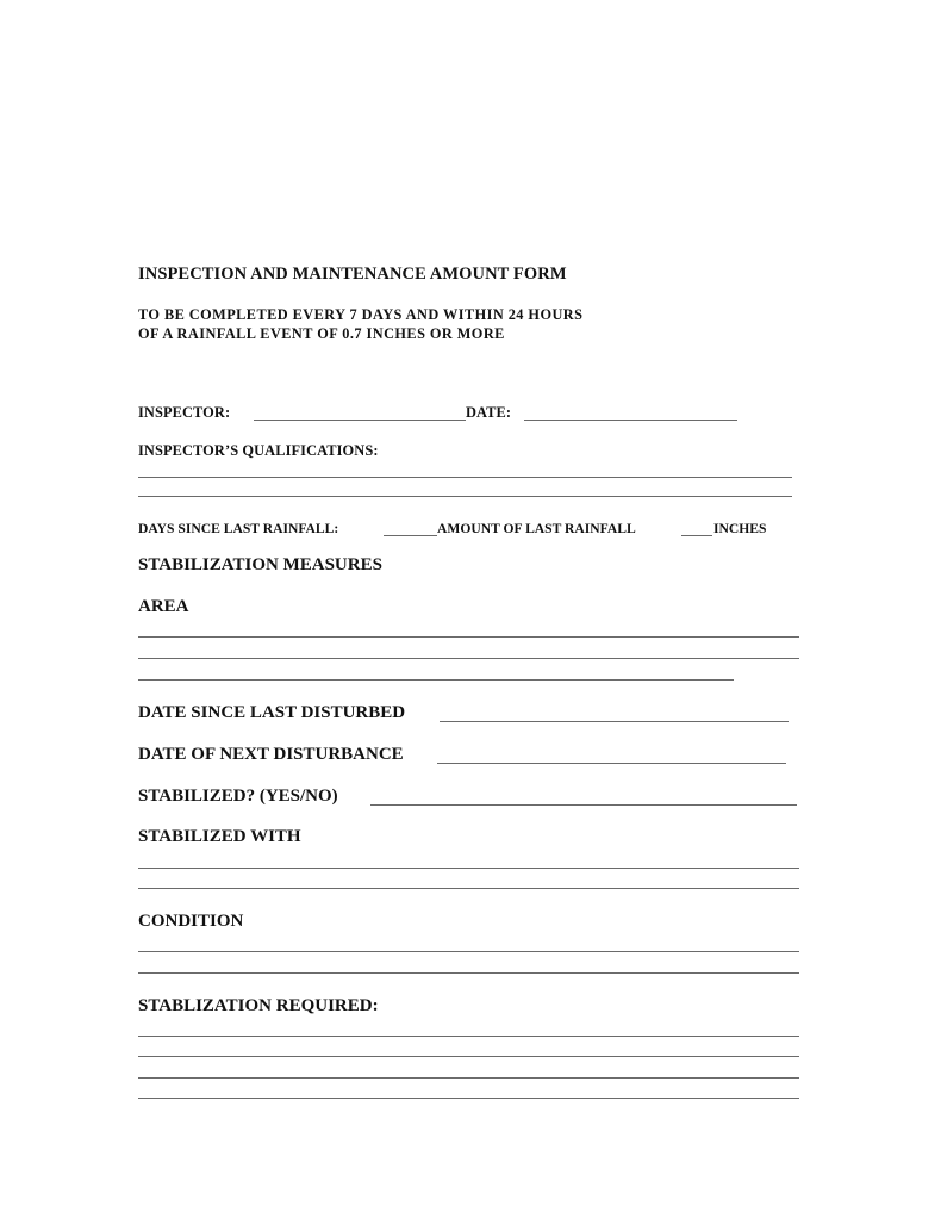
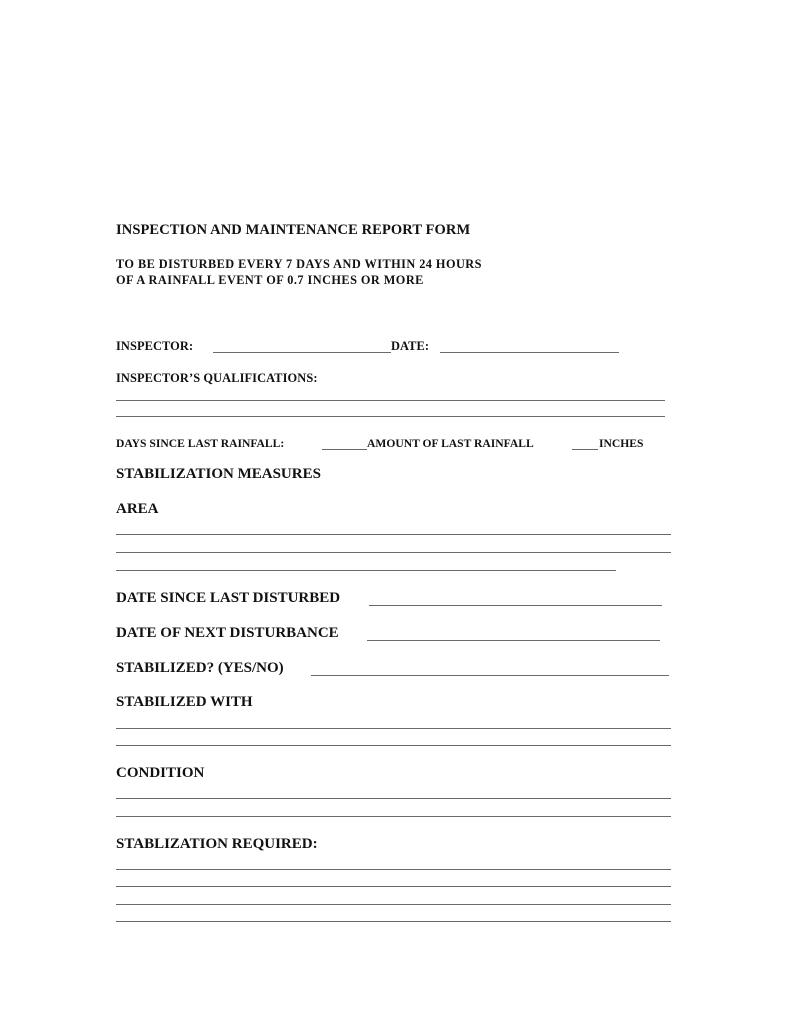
- INSPECTION AND MAINTENANCE AMOUNT FORM
+ INSPECTION AND MAINTENANCE REPORT FORM
- TO BE COMPLETED EVERY 7 DAYS AND WITHIN 24 HOURS
+ TO BE DISTURBED EVERY 7 DAYS AND WITHIN 24 HOURS
  OF A RAINFALL EVENT OF 0.7 INCHES OR MORE
  INSPECTOR:
  DATE:
  INSPECTOR’S QUALIFICATIONS:
  DAYS SINCE LAST RAINFALL:
  AMOUNT OF LAST RAINFALL
  INCHES
  STABILIZATION MEASURES
  AREA
  DATE SINCE LAST DISTURBED
  DATE OF NEXT DISTURBANCE
  STABILIZED? (YES/NO)
  STABILIZED WITH
  CONDITION
  STABLIZATION REQUIRED:
